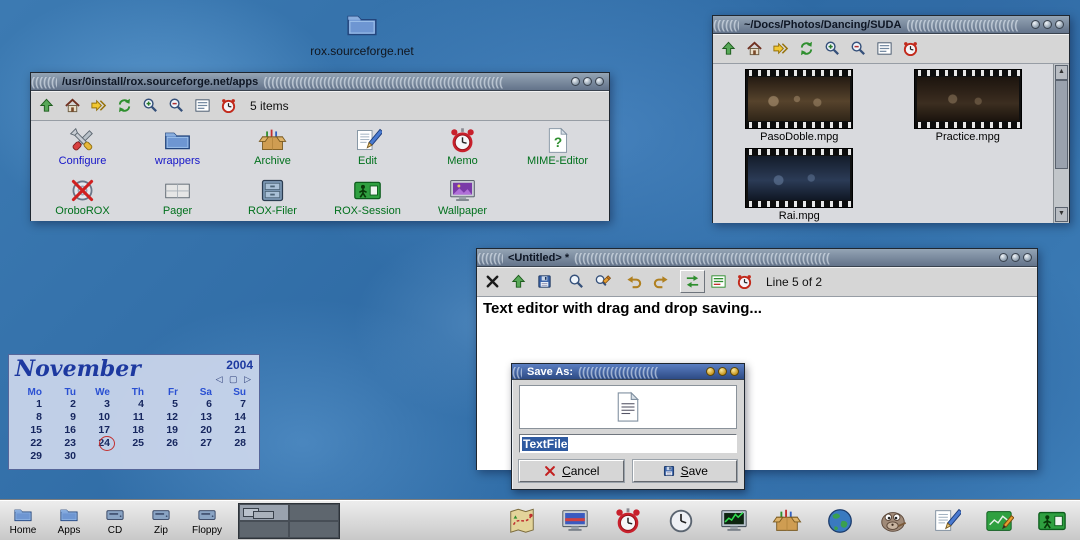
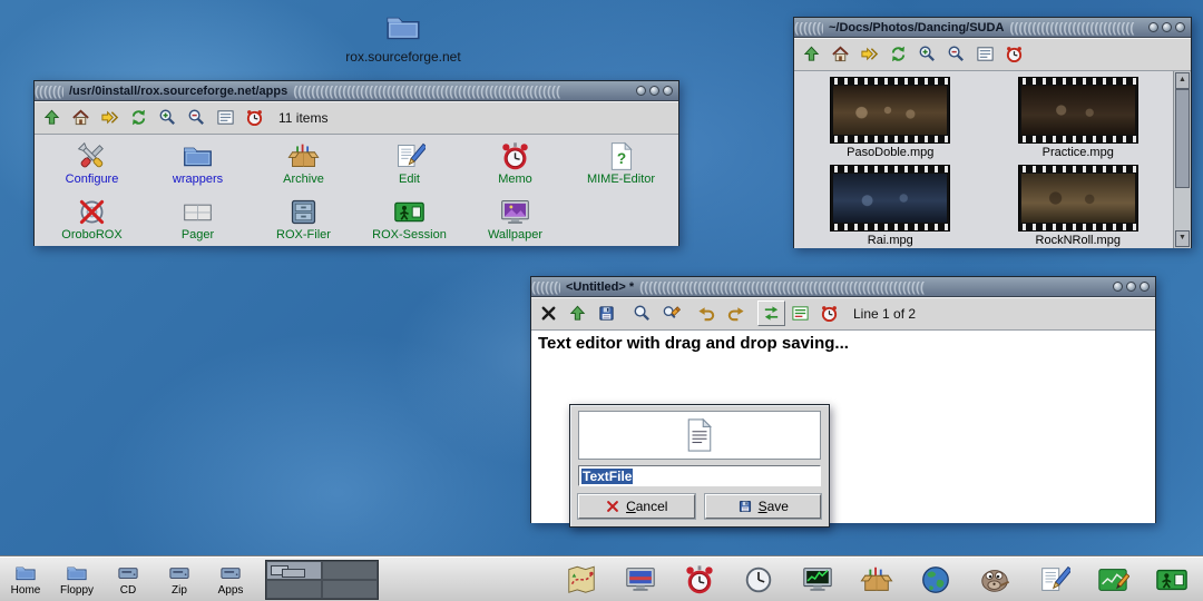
  rox.sourceforge.net
  (((((((
  /usr/0install/rox.sourceforge.net/apps
  ((((((((((((((((((((((((((((((((((((((((((((((((((((((((((((
- 5 items
+ 11 items
  Configure
  wrappers
  Archive
  Edit
  Memo
  MIME-Editor
  OroboROX
  Pager
  ROX-Filer
  ROX-Session
  Wallpaper
  (((((((
  ~/Docs/Photos/Dancing/SUDA
  ((((((((((((((((((((((((((((
  PasoDoble.mpg
  Practice.mpg
  Rai.mpg
+ RockNRoll.mpg
  (((((((
  <Untitled> *
  ((((((((((((((((((((((((((((((((((((((((((((((((((((((((((((((((
- Line 5 of 2
+ Line 1 of 2
  Text editor with drag and drop saving...
- (((
- Save As:
- ((((((((((((((((((((
  TextFile
  Cancel
  Save
- November
- 2004
- ◁ ▢ ▷
- Mo
- Tu
- We
- Th
- Fr
- Sa
- Su
- 1
- 2
- 3
- 4
- 5
- 6
- 7
- 8
- 9
- 10
- 11
- 12
- 13
- 14
- 15
- 16
- 17
- 18
- 19
- 20
- 21
- 22
- 23
- 24
- 25
- 26
- 27
- 28
- 29
- 30
  Home
- Apps
+ Floppy
  CD
  Zip
- Floppy
+ Apps
